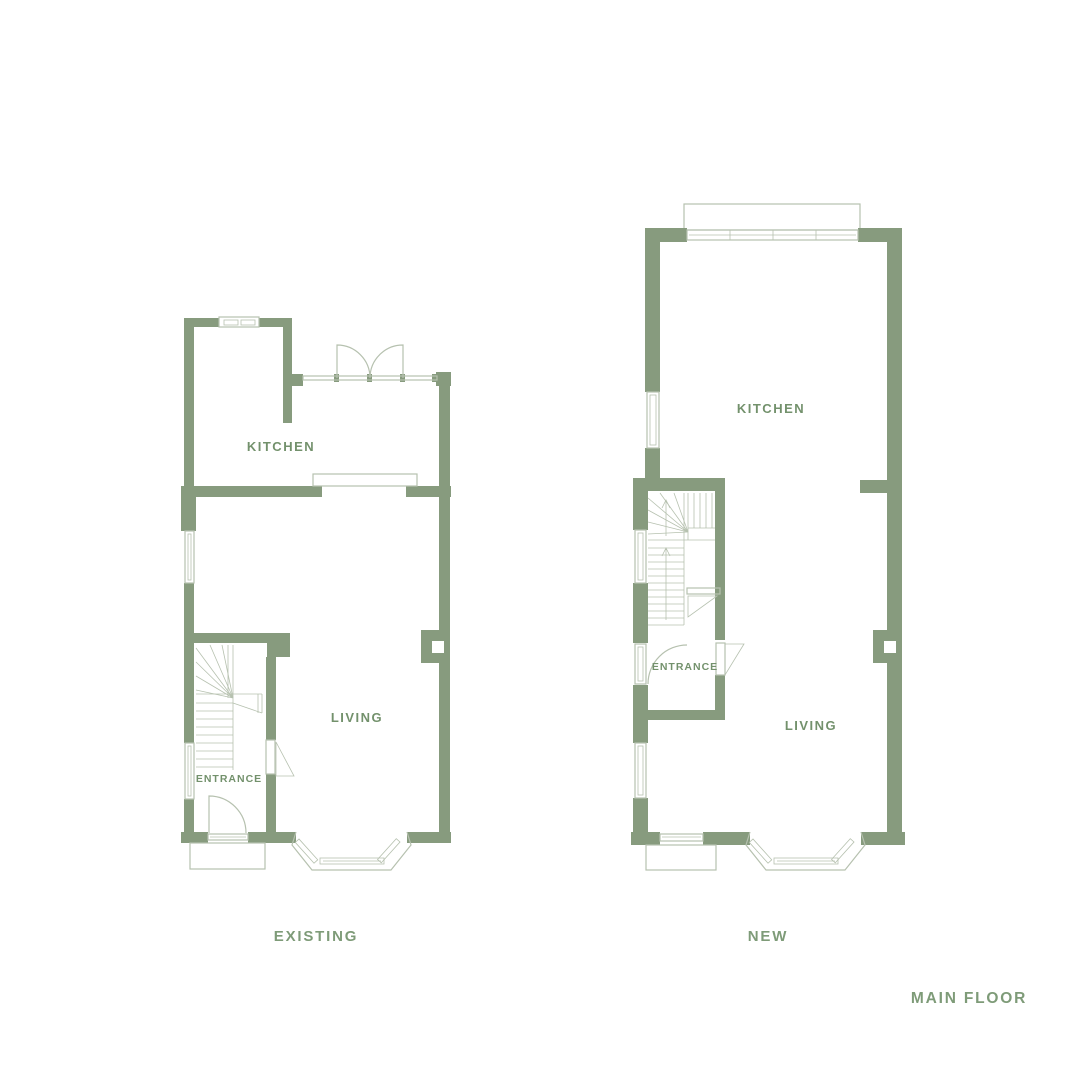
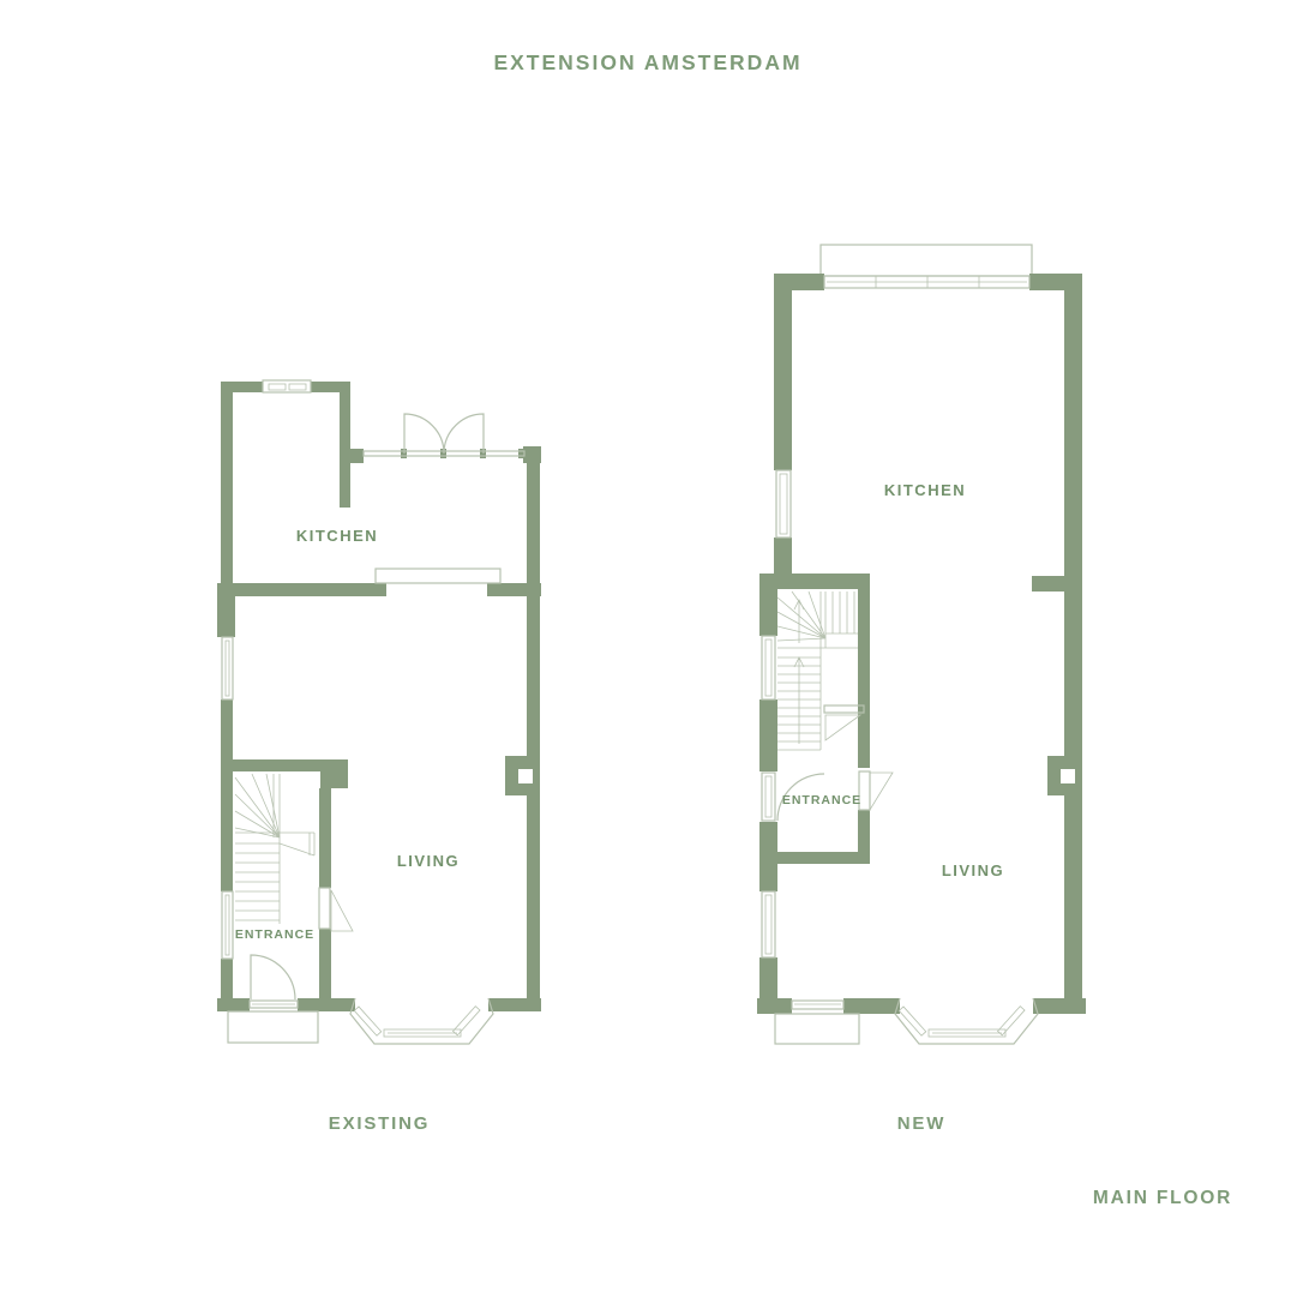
+ EXTENSION AMSTERDAM
  KITCHEN
  LIVING
  ENTRANCE
  KITCHEN
  ENTRANCE
  LIVING
  EXISTING
  NEW
  MAIN FLOOR
